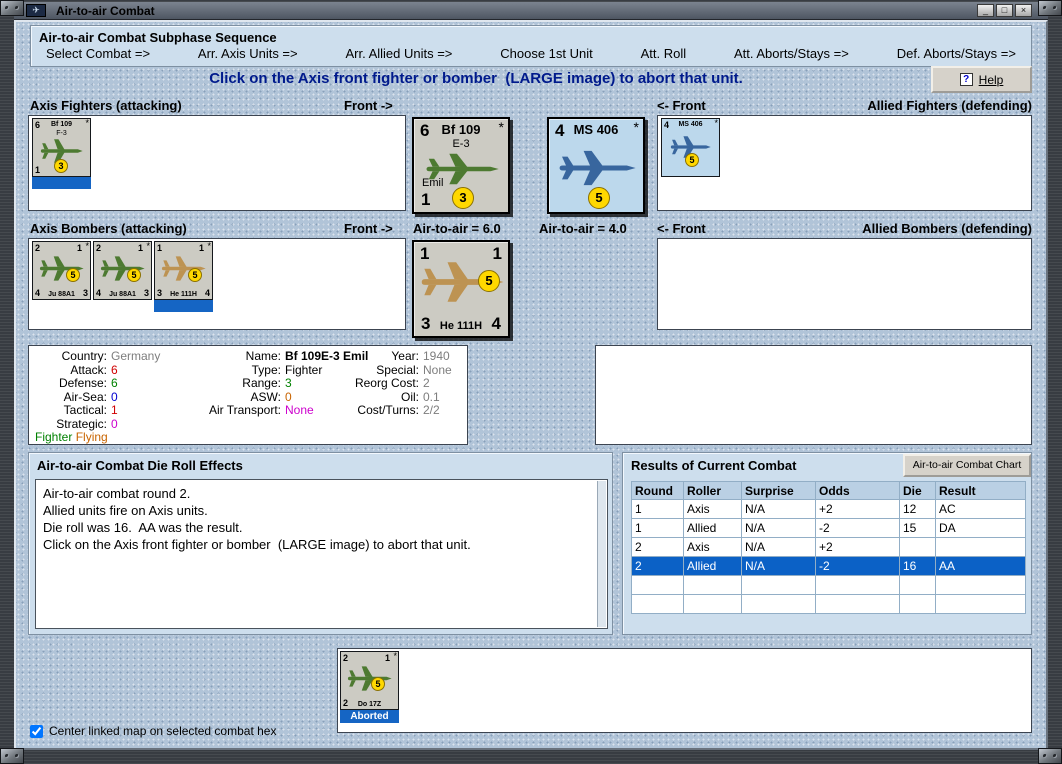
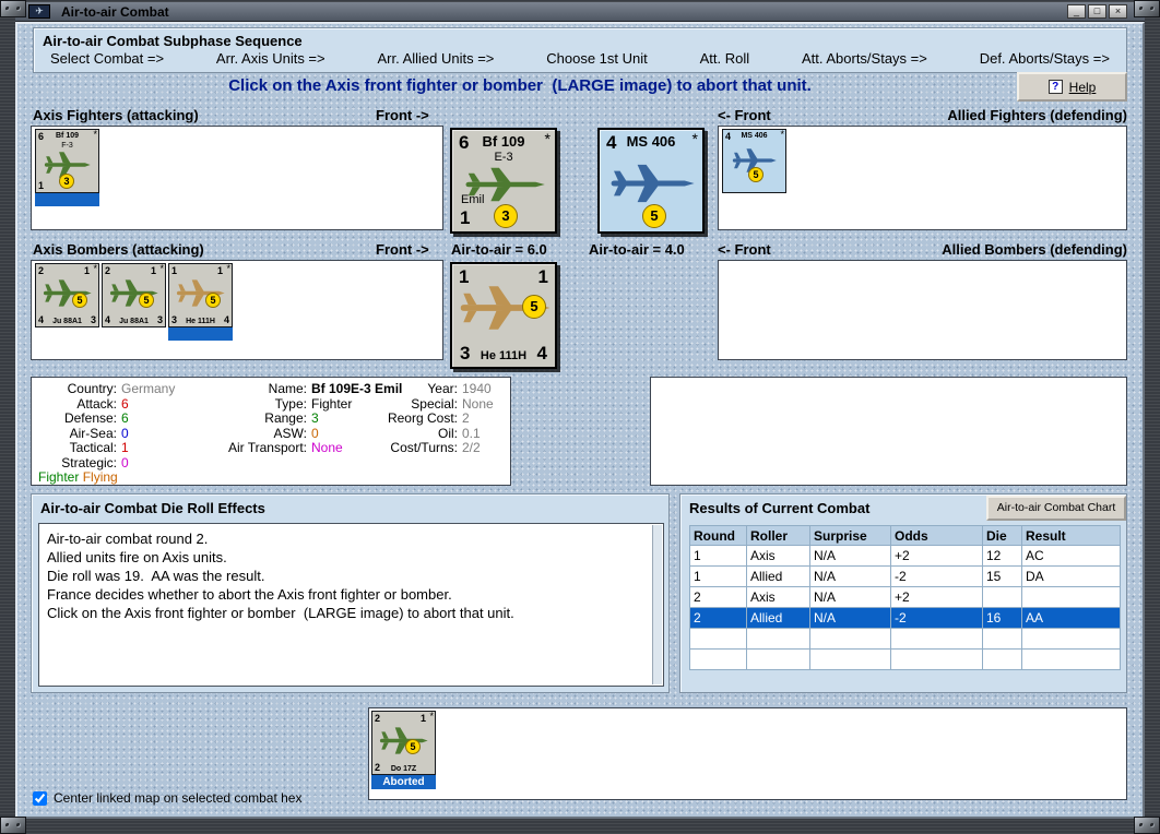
  ✈
  Air-to-air Combat
  _
  □
  ×
  Air-to-air Combat Subphase Sequence
  Select Combat =>
  Arr. Axis Units =>
  Arr. Allied Units =>
  Choose 1st Unit
  Att. Roll
  Att. Aborts/Stays =>
  Def. Aborts/Stays =>
  Click on the Axis front fighter or bomber (LARGE image) to abort that unit.
  ?
  Help
  Axis Fighters (attacking)
  Front ->
  <- Front
  Allied Fighters (defending)
  6
  *
  1
  3
  6
  Bf 109
  *
  E-3
  Emil
  1
  3
  4
  MS 406
  *
  5
  4
  *
  5
  Axis Bombers (attacking)
  Front ->
  Air-to-air = 6.0
  Air-to-air = 4.0
  <- Front
  Allied Bombers (defending)
  2
  1
  *
  5
  4
  3
  2
  1
  *
  5
  4
  3
  1
  1
  *
  5
  3
  4
  1
  1
  5
  3
  He 111H
  4
  Country:
  Germany
  Attack:
  6
  Defense:
  6
  Air-Sea:
  0
  Tactical:
  1
  Strategic:
  0
  Name:
  Bf 109E-3 Emil
  Type:
  Fighter
  Range:
  3
  ASW:
  0
  Air Transport:
  None
  Year:
  1940
  Special:
  None
  Reorg Cost:
  2
  Oil:
  0.1
  Cost/Turns:
  2/2
  Fighter Flying
  Air-to-air Combat Die Roll Effects
  Air-to-air combat round 2.
  Allied units fire on Axis units.
- Die roll was 16. AA was the result.
+ Die roll was 19. AA was the result.
+ France decides whether to abort the Axis front fighter or bomber.
  Click on the Axis front fighter or bomber (LARGE image) to abort that unit.
  Results of Current Combat
  Air-to-air Combat Chart
  Round	Roller	Surprise	Odds	Die	Result
  1	Axis	N/A	+2	12	AC
  1	Allied	N/A	-2	15	DA
  2	Axis	N/A	+2
  2	Allied	N/A	-2	16	AA
  2
  1
  *
  5
  2
  Aborted
  Center linked map on selected combat hex
